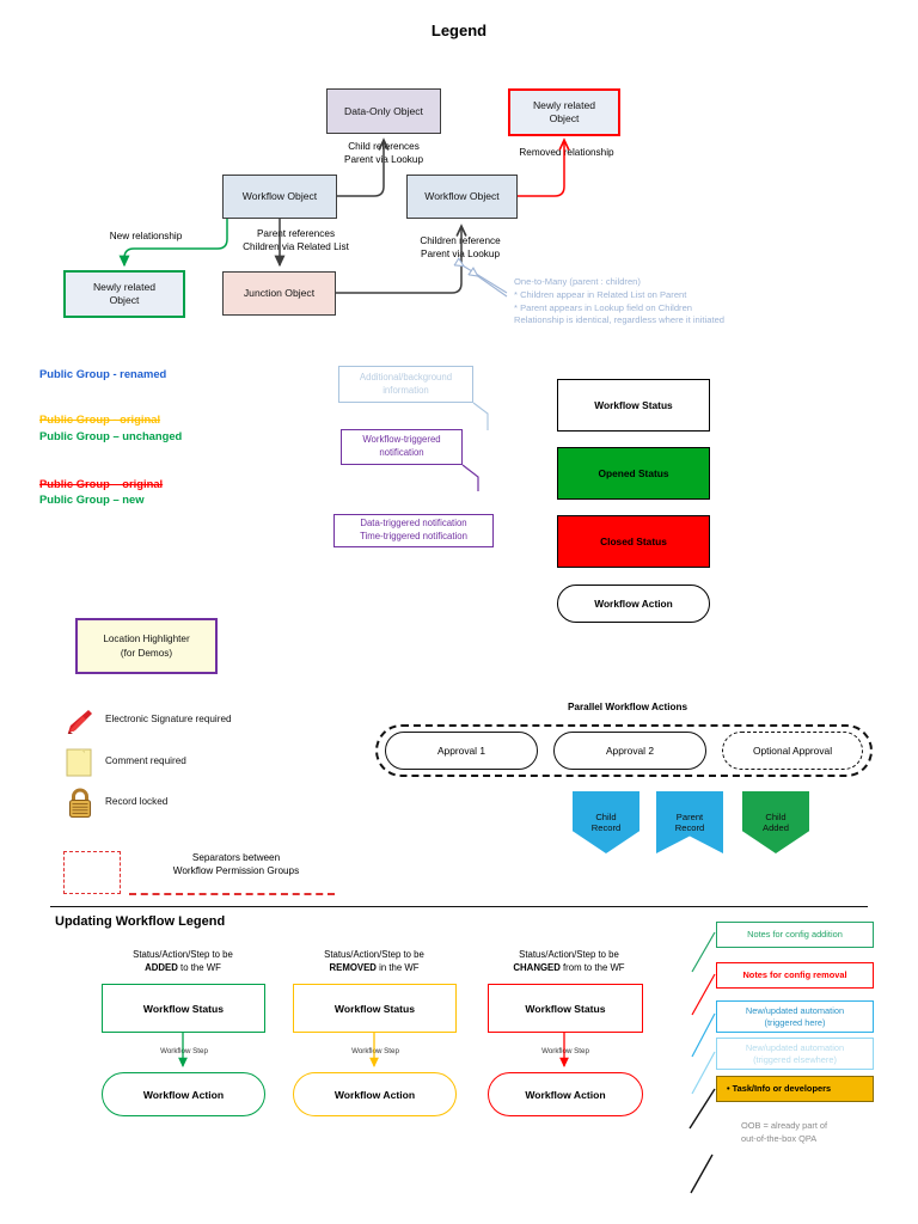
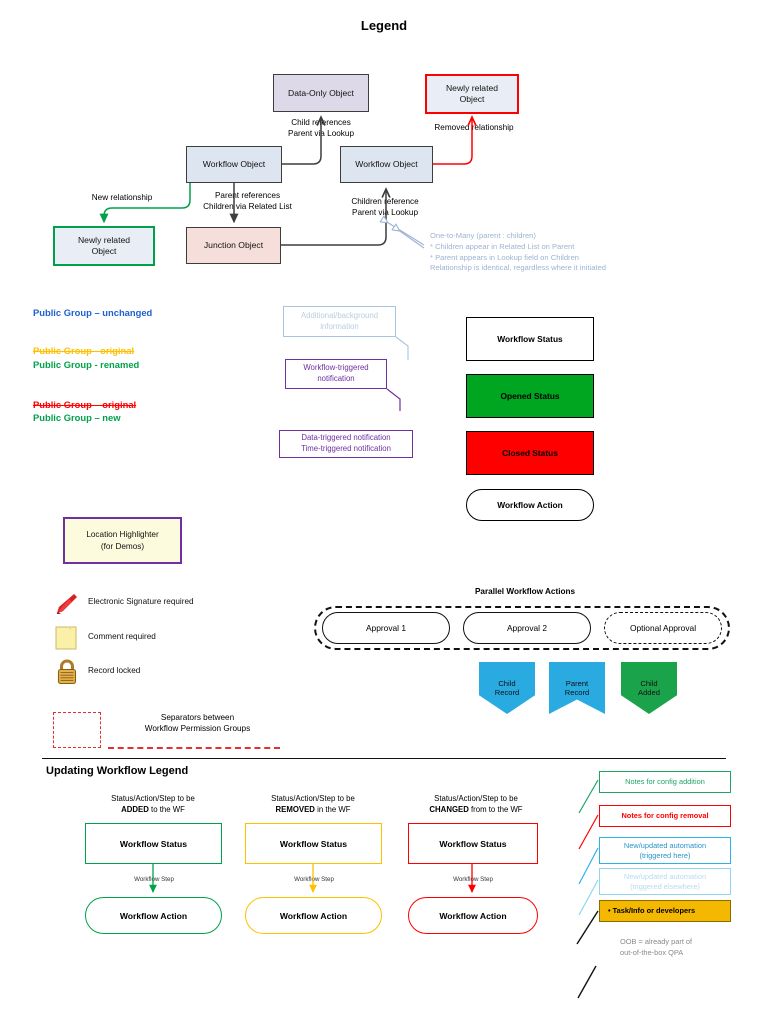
  Legend
  Data-Only Object
  Newly related
  Object
  Workflow Object
  Workflow Object
  Newly related
  Object
  Junction Object
  Child reerences
  Parent via Lookup
  Removed relationship
  New relationship
  Paret references
  Children via Related List
  Childreneference
  Parent vi Lookup
  One-to-Many (parent : children)
  * Children appear in Related List on Parent
  * Parent appears in Lookup field on Children
  Relationship is identical, regardless where it initiated
- Public Group - renamed
+ Public Group – unchanged
  Public Group - original
- Public Group – unchanged
+ Public Group - renamed
  Public Group – original
  Public Group – new
  Additional/background
  information
  Workflow-triggered
  notification
  Data-triggered notification
  Time-triggered notification
  Workflow Status
  Opened Status
  Closed Status
  Workflow Action
  Location Highlighter
  (for Demos)
  Electronic Signature required
  Comment required
  Record locked
  Separators between
  Workflow Permission Groups
  Parallel Workflow Actions
  Approval 1
  Approval 2
  Optional Approval
  Child
  Record
  Parent
  Record
  Child
  Added
  Updating Workflow Legend
  Status/Action/Step to be
  ADDED to the WF
  Workflow Status
  Workflow Action
  Status/Action/Step to be
  REMOVED in the WF
  Workflow Status
  Workflow Action
  Status/Action/Step to be
  CHANGED from to the WF
  Workflow Status
  Workflow Action
  Notes for config addition
  Notes for config removal
  New/updated automation
  (triggered here)
  New/updated automation
  (triggered elsewhere)
  • Task/Info or developers
  OOB = already part of
  out-of-the-box QPA
